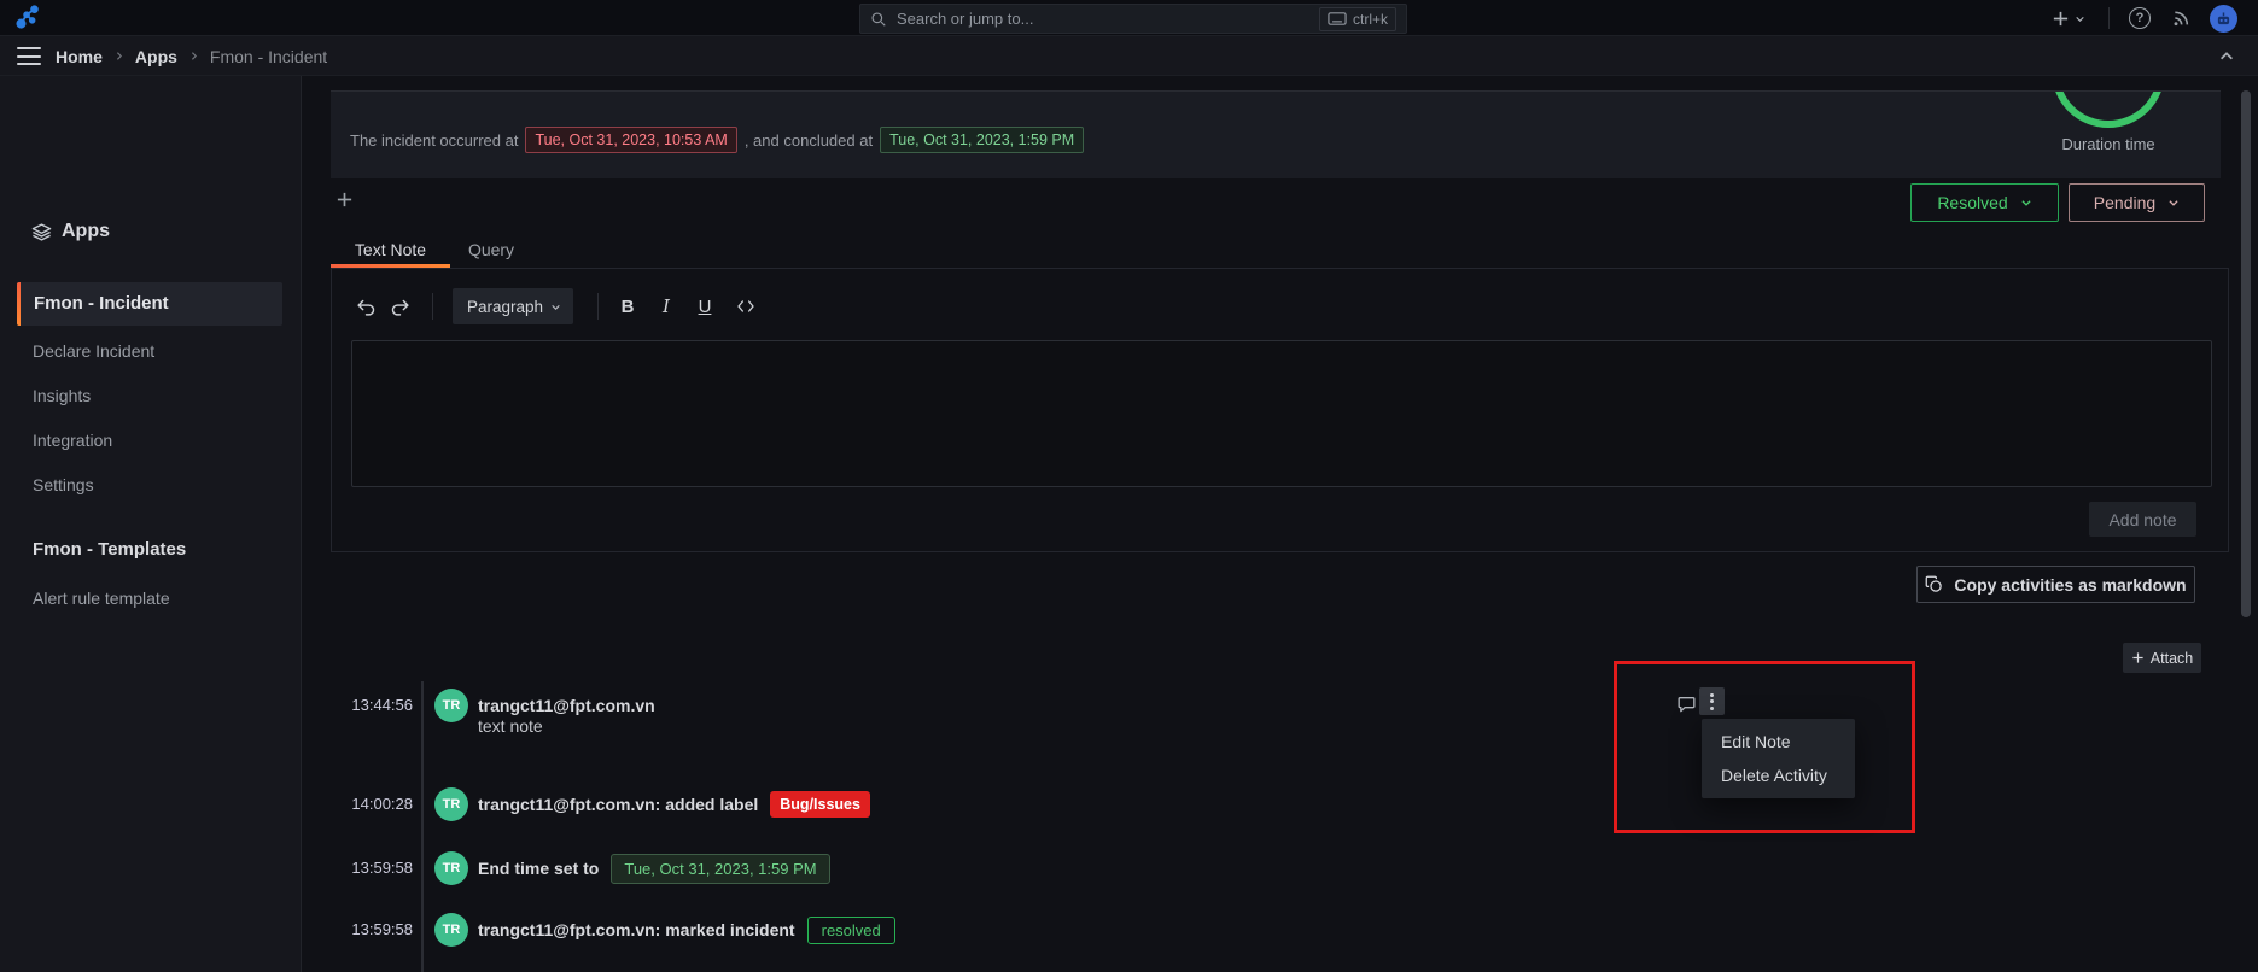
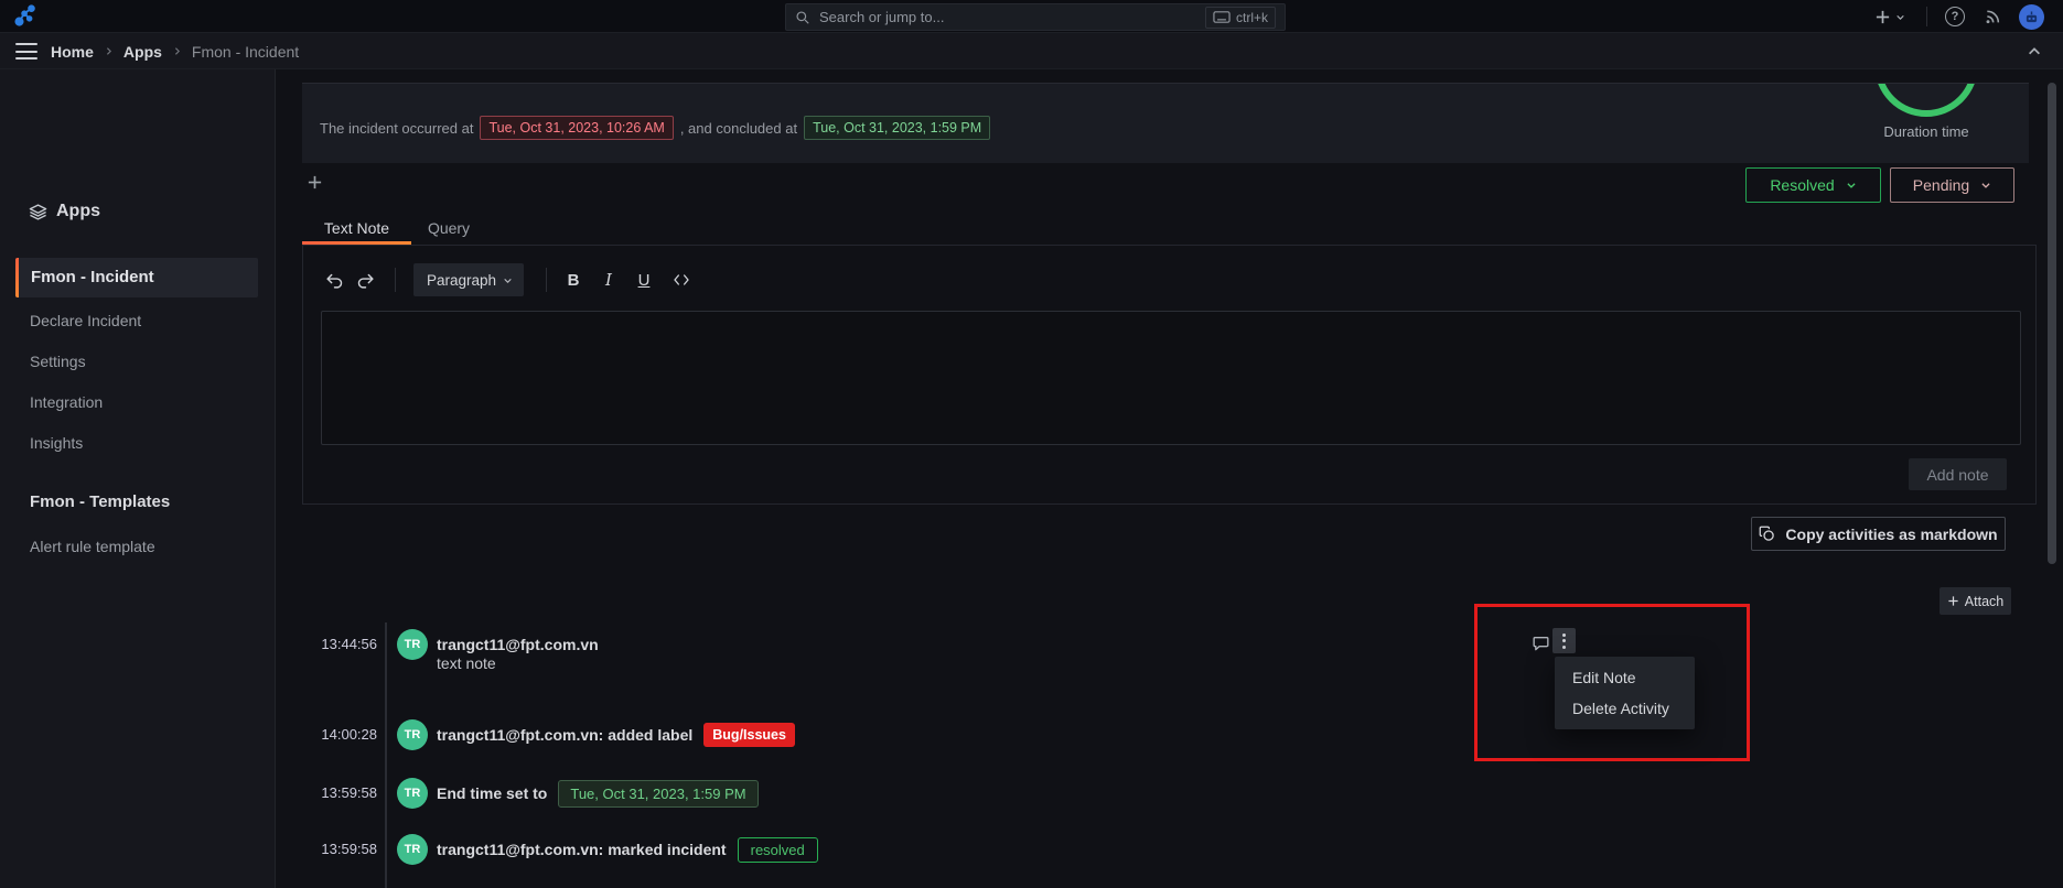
  Search or jump to...
  ctrl+k
  ?
  Home
  Apps
  Fmon - Incident
  Apps
  Fmon - Incident
  Declare Incident
- Insights
+ Settings
  Integration
- Settings
+ Insights
  Fmon - Templates
  Alert rule template
  The incident occurred at
- Tue, Oct 31, 2023, 10:53 AM
+ Tue, Oct 31, 2023, 10:26 AM
  , and concluded at
  Tue, Oct 31, 2023, 1:59 PM
  Duration time
  Resolved
  Pending
  Text Note
  Query
  Paragraph
  B
  I
  U
  Add note
  Copy activities as markdown
  Attach
  13:44:56
  TR
  trangct11@fpt.com.vn
  text note
  14:00:28
  TR
  trangct11@fpt.com.vn: added label
  Bug/Issues
  13:59:58
  TR
  End time set to
  Tue, Oct 31, 2023, 1:59 PM
  13:59:58
  TR
  trangct11@fpt.com.vn: marked incident
  resolved
  Edit Note
  Delete Activity
